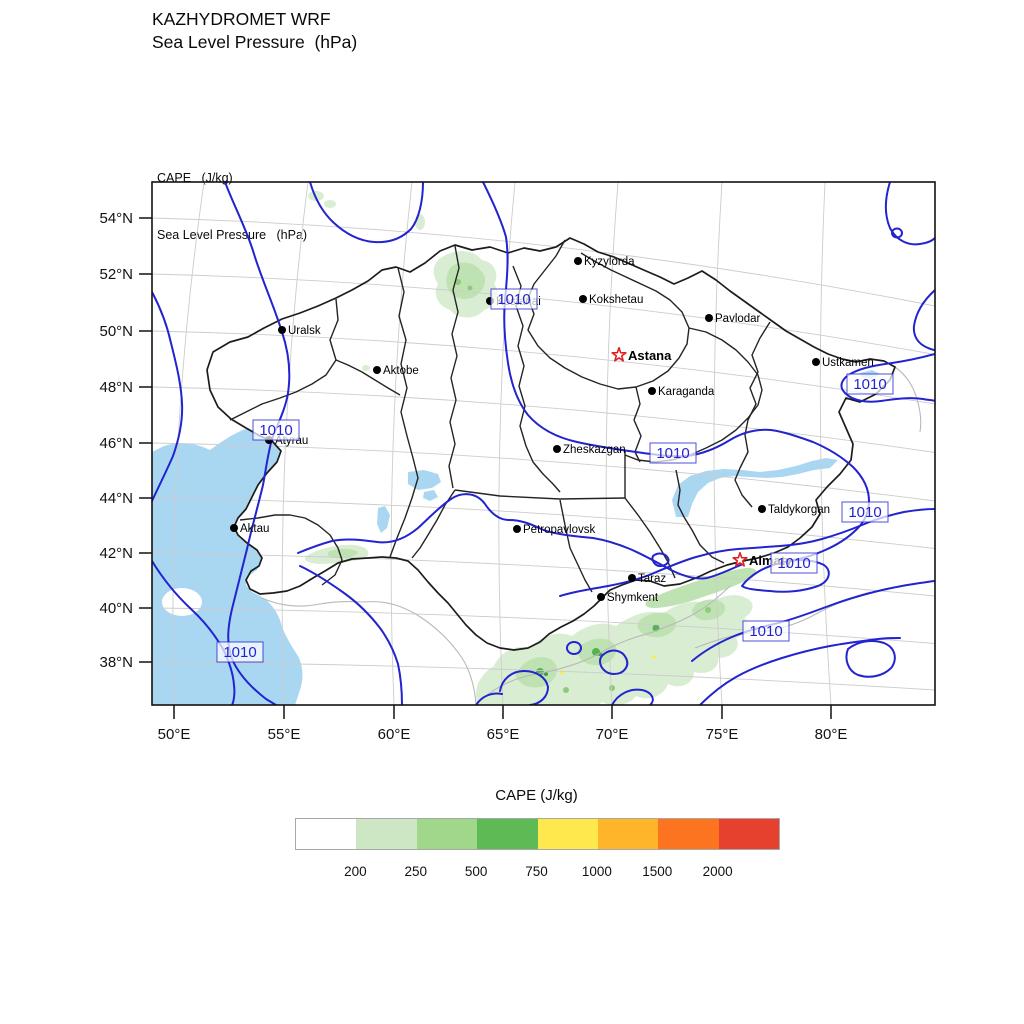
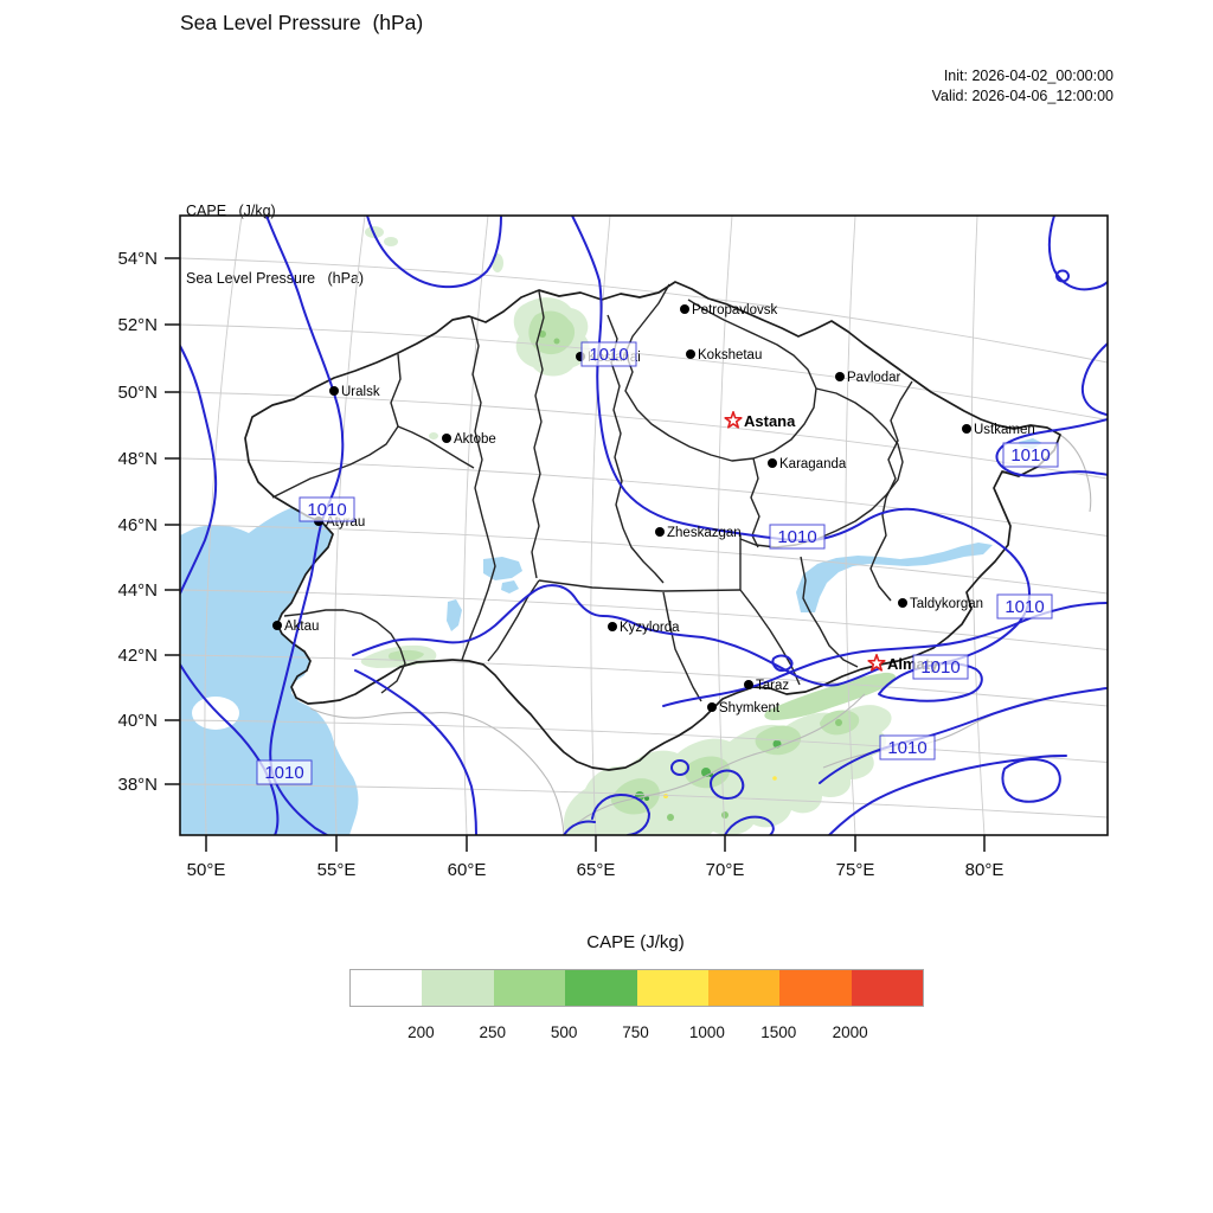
- KAZHYDROMET WRF
  Sea Level Pressure (hPa)
+ Init: 2026-04-02_00:00:00
+ Valid: 2026-04-06_12:00:00
  CAPE (J/kg)
  Sea Level Pressure (hPa)
  Uralsk
  Aktobe
  Atyrau
  Aktau
  Kostanai
- Kyzylorda
+ Petropavlovsk
  Kokshetau
  Pavlodar
  Karaganda
  Zheskazgan
- Petropavlovsk
+ Kyzylorda
  Taldykorgan
  Taraz
  Shymkent
  Ustkamen
  Astana
  Almaty
  1010
  1010
  1010
  1010
  1010
  1010
  1010
  1010
  54°N
  52°N
  50°N
  48°N
  46°N
  44°N
  42°N
  40°N
  38°N
  50°E
  55°E
  60°E
  65°E
  70°E
  75°E
  80°E
  CAPE (J/kg)
  200
  250
  500
  750
  1000
  1500
  2000
